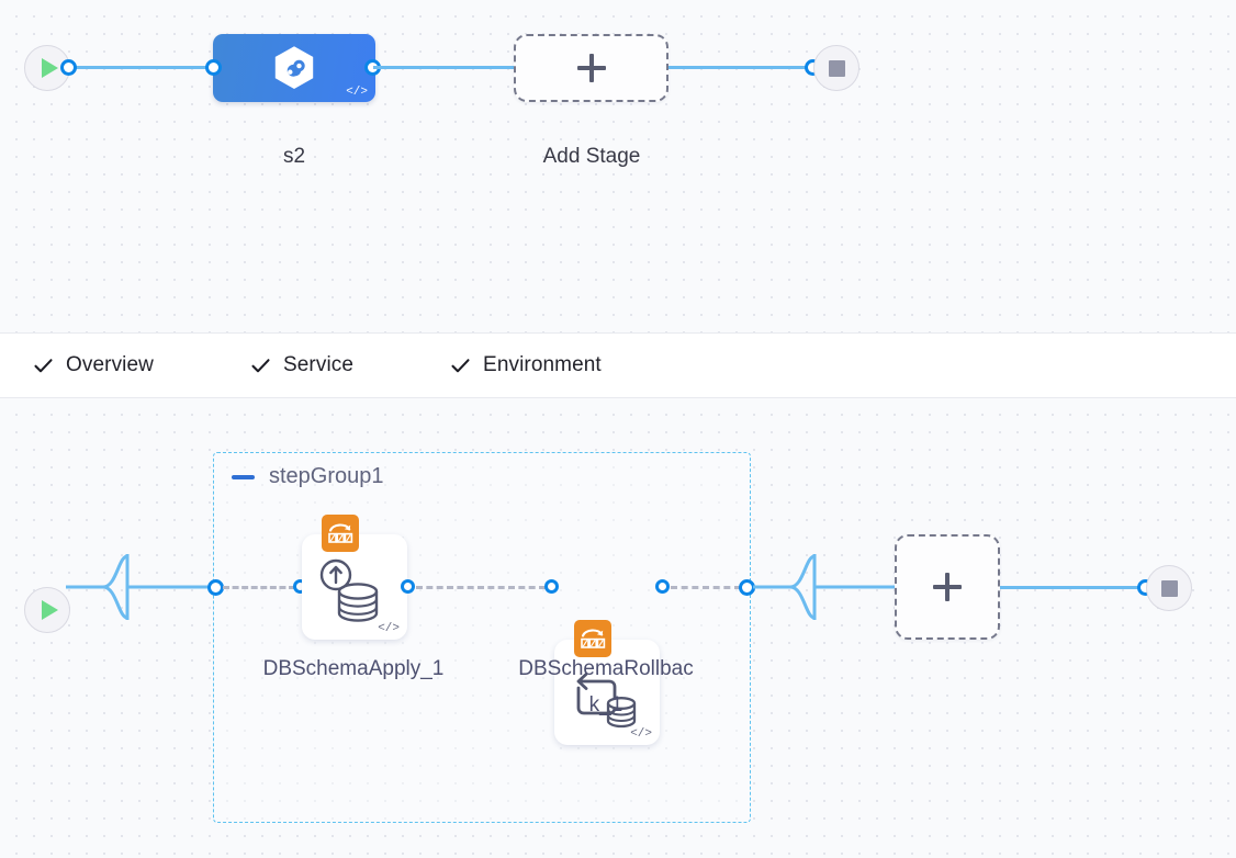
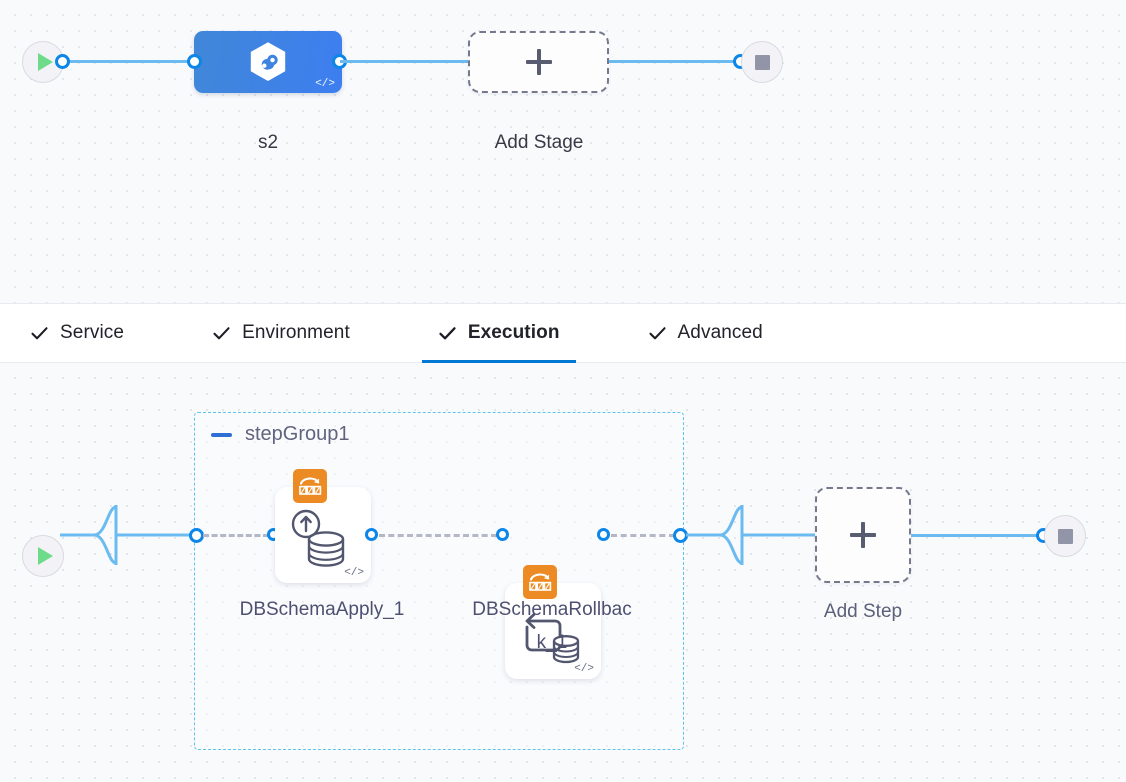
  </>
  s2
  Add Stage
- Overview
  Service
  Environment
+ Execution
+ Advanced
  stepGroup1
  </>
  DBSchemaApply_1
  </>
  DBSchemaRollback_1
+ Add Step
